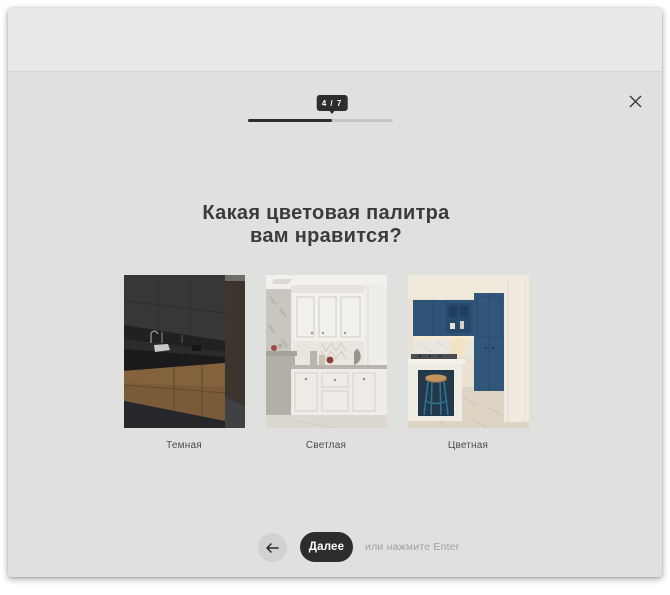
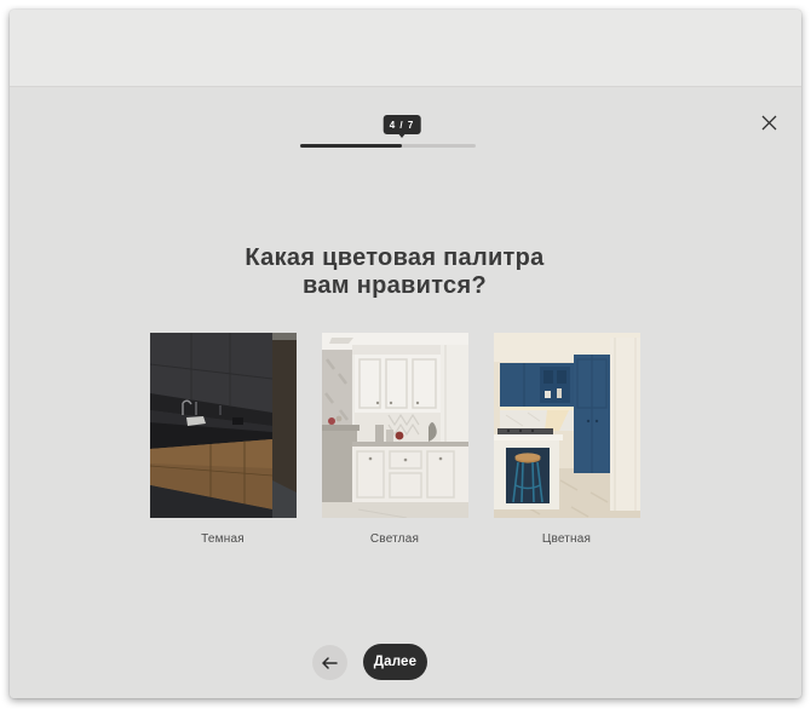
  4 / 7
  Какая цветовая палитра
  вам нравится?
  Темная
  Светлая
  Цветная
  Далее
- или нажмите Enter
